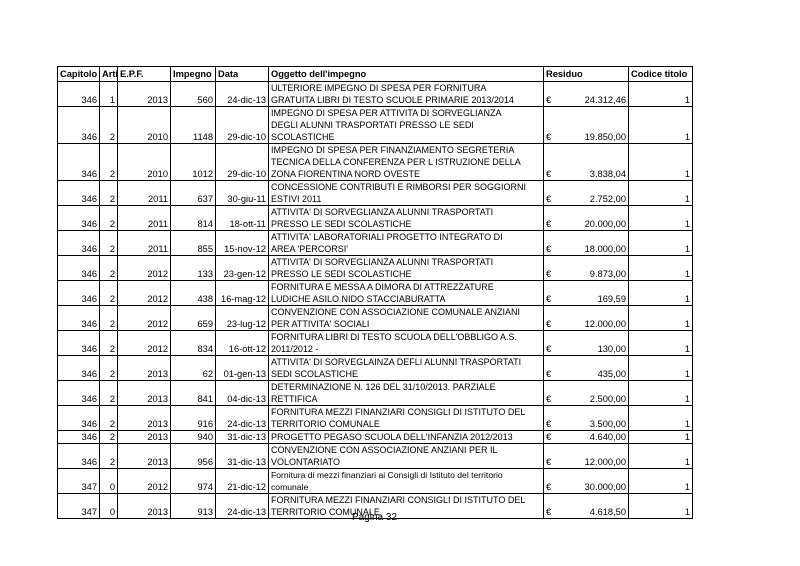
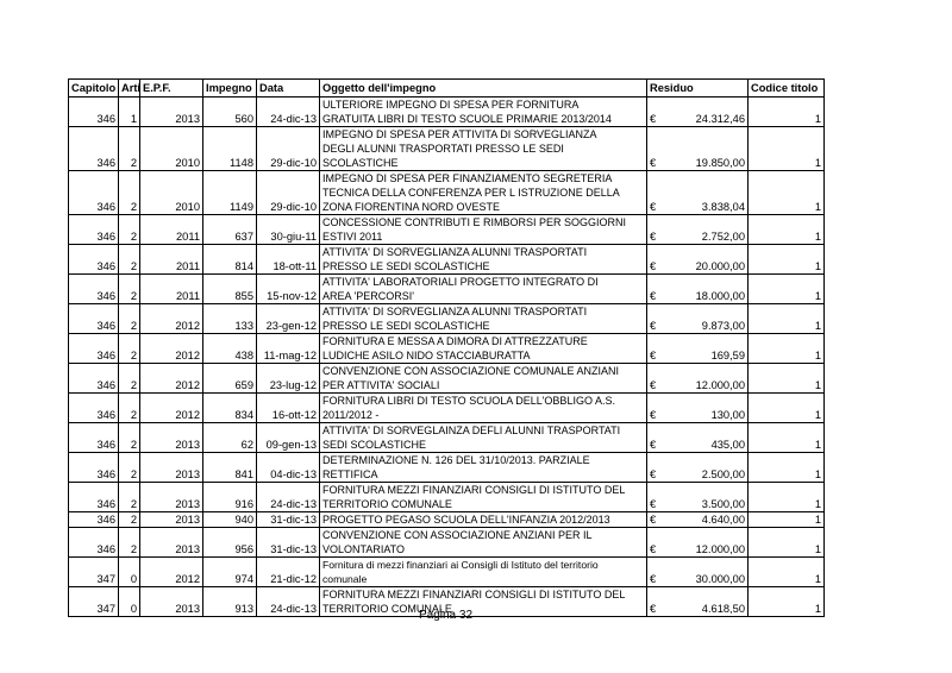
  Capitolo	Arti	E.P.F.	Impegno	Data	Oggetto dell'impegno	Residuo	Codice titolo
  346	1	2013	560	24-dic-13	ULTERIORE IMPEGNO DI SPESA PER FORNITURA GRATUITA LIBRI DI TESTO SCUOLE PRIMARIE 2013/2014	€ 24.312,46	1
  346	2	2010	1148	29-dic-10	IMPEGNO DI SPESA PER ATTIVITA DI SORVEGLIANZA DEGLI ALUNNI TRASPORTATI PRESSO LE SEDI SCOLASTICHE	€ 19.850,00	1
- 346	2	2010	1012	29-dic-10	IMPEGNO DI SPESA PER FINANZIAMENTO SEGRETERIA TECNICA DELLA CONFERENZA PER L ISTRUZIONE DELLA ZONA FIORENTINA NORD OVESTE	€ 3.838,04	1
+ 346	2	2010	1149	29-dic-10	IMPEGNO DI SPESA PER FINANZIAMENTO SEGRETERIA TECNICA DELLA CONFERENZA PER L ISTRUZIONE DELLA ZONA FIORENTINA NORD OVESTE	€ 3.838,04	1
  346	2	2011	637	30-giu-11	CONCESSIONE CONTRIBUTI E RIMBORSI PER SOGGIORNI ESTIVI 2011	€ 2.752,00	1
  346	2	2011	814	18-ott-11	ATTIVITA' DI SORVEGLIANZA ALUNNI TRASPORTATI PRESSO LE SEDI SCOLASTICHE	€ 20.000,00	1
  346	2	2011	855	15-nov-12	ATTIVITA' LABORATORIALI PROGETTO INTEGRATO DI AREA 'PERCORSI'	€ 18.000,00	1
  346	2	2012	133	23-gen-12	ATTIVITA' DI SORVEGLIANZA ALUNNI TRASPORTATI PRESSO LE SEDI SCOLASTICHE	€ 9.873,00	1
- 346	2	2012	438	16-mag-12	FORNITURA E MESSA A DIMORA DI ATTREZZATURE LUDICHE ASILO NIDO STACCIABURATTA	€ 169,59	1
+ 346	2	2012	438	11-mag-12	FORNITURA E MESSA A DIMORA DI ATTREZZATURE LUDICHE ASILO NIDO STACCIABURATTA	€ 169,59	1
  346	2	2012	659	23-lug-12	CONVENZIONE CON ASSOCIAZIONE COMUNALE ANZIANI PER ATTIVITA' SOCIALI	€ 12.000,00	1
  346	2	2012	834	16-ott-12	FORNITURA LIBRI DI TESTO SCUOLA DELL'OBBLIGO A.S. 2011/2012 -	€ 130,00	1
- 346	2	2013	62	01-gen-13	ATTIVITA' DI SORVEGLAINZA DEFLI ALUNNI TRASPORTATI SEDI SCOLASTICHE	€ 435,00	1
+ 346	2	2013	62	09-gen-13	ATTIVITA' DI SORVEGLAINZA DEFLI ALUNNI TRASPORTATI SEDI SCOLASTICHE	€ 435,00	1
  346	2	2013	841	04-dic-13	DETERMINAZIONE N. 126 DEL 31/10/2013. PARZIALE RETTIFICA	€ 2.500,00	1
  346	2	2013	916	24-dic-13	FORNITURA MEZZI FINANZIARI CONSIGLI DI ISTITUTO DEL TERRITORIO COMUNALE	€ 3.500,00	1
  346	2	2013	940	31-dic-13	PROGETTO PEGASO SCUOLA DELL'INFANZIA 2012/2013	€ 4.640,00	1
  346	2	2013	956	31-dic-13	CONVENZIONE CON ASSOCIAZIONE ANZIANI PER IL VOLONTARIATO	€ 12.000,00	1
  347	0	2012	974	21-dic-12	Fornitura di mezzi finanziari ai Consigli di Istituto del territorio comunale	€ 30.000,00	1
  347	0	2013	913	24-dic-13	FORNITURA MEZZI FINANZIARI CONSIGLI DI ISTITUTO DEL TERRITORIO COMUNALE	€ 4.618,50	1
  Pagina 32
